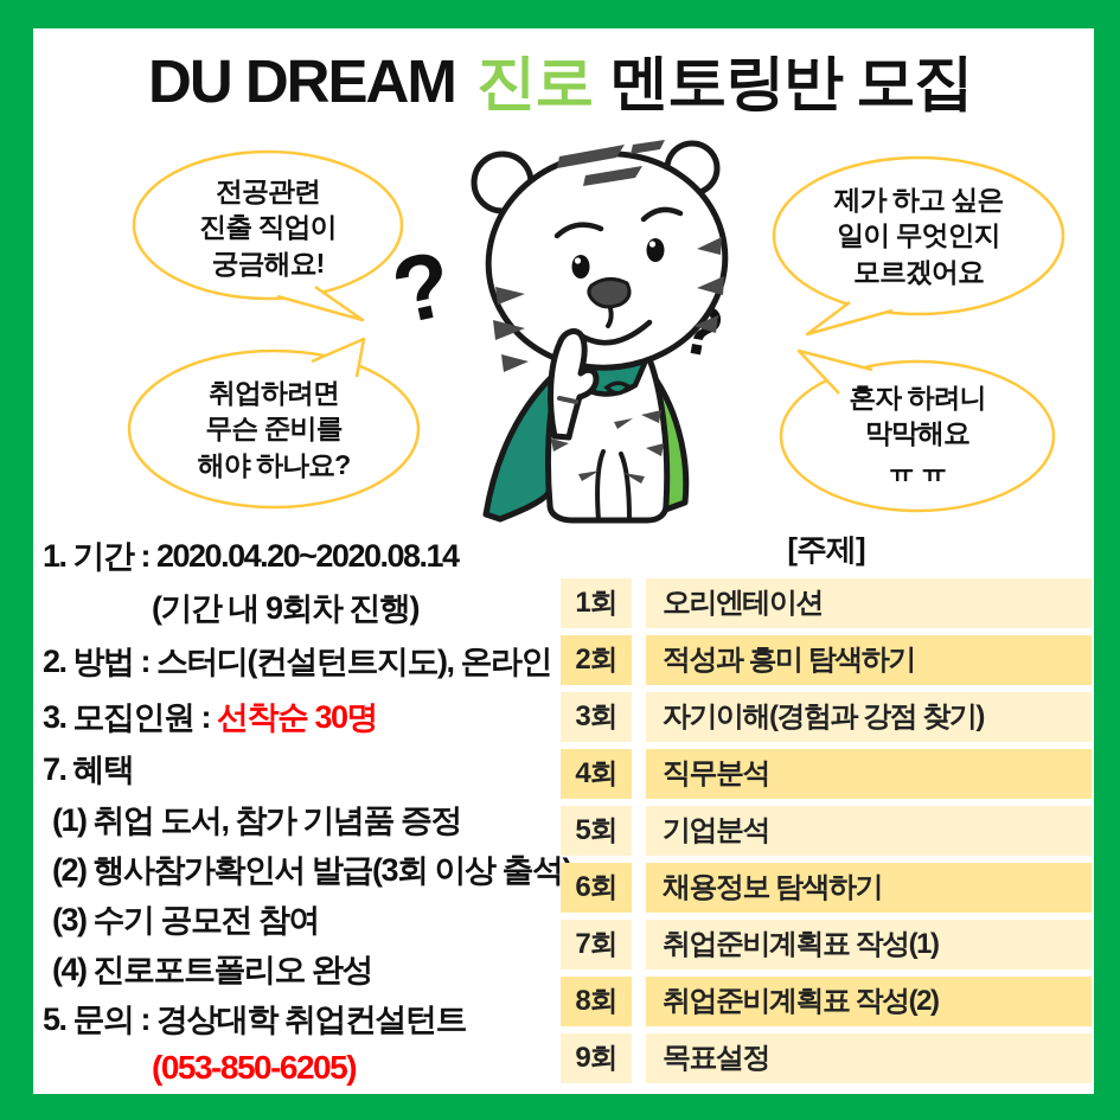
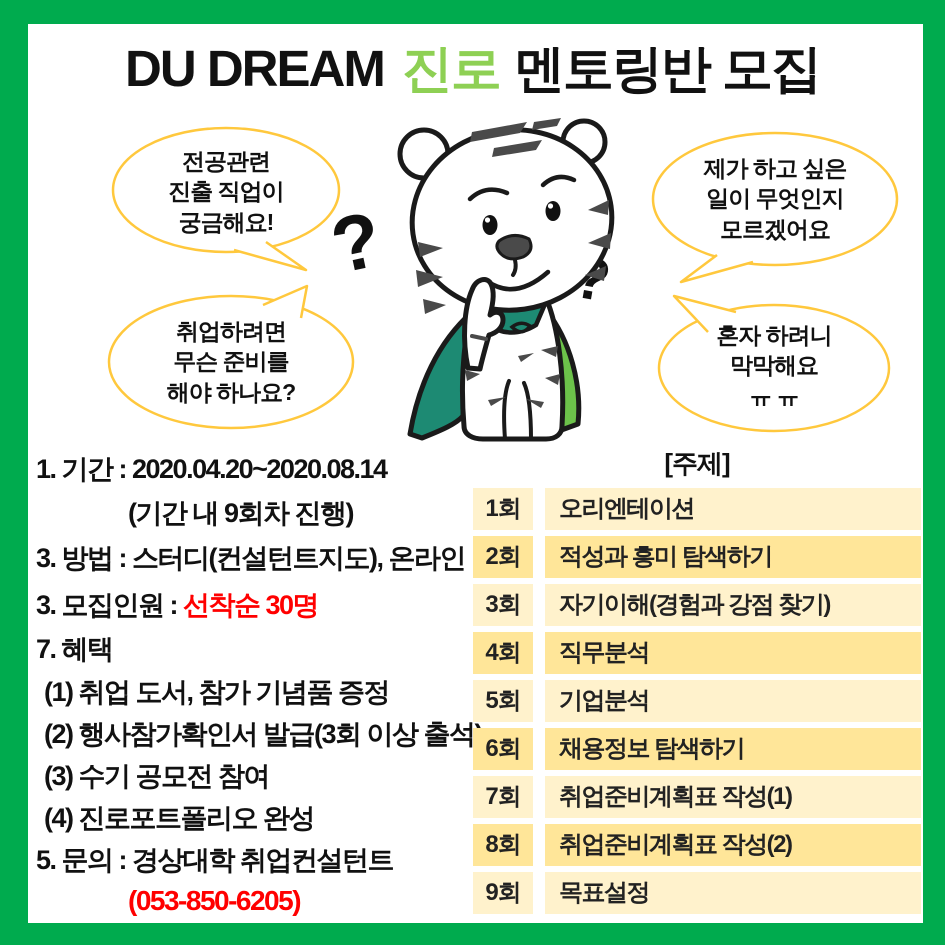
  DU DREAM 진로 멘토링반 모집
  전공관련
  진출 직업이
  궁금해요!
  제가 하고 싶은
  일이 무엇인지
  모르겠어요
  취업하려면
  무슨 준비를
  해야 하나요?
  혼자 하려니
  막막해요
  ㅠ ㅠ
  1. 기간 : 2020.04.20~2020.08.14
  (기간 내 9회차 진행)
- 2. 방법 : 스터디(컨설턴트지도), 온라인
+ 3. 방법 : 스터디(컨설턴트지도), 온라인
  3. 모집인원 : 선착순 30명
  7. 혜택
  (1) 취업 도서, 참가 기념품 증정
  (2) 행사참가확인서 발급(3회 이상 출석
  (3) 수기 공모전 참여
  (4) 진로포트폴리오 완성
  5. 문의 : 경상대학 취업컨설턴트
  (053-850-6205)
  [주제]
  1회
  오리엔테이션
  2회
  적성과 흥미 탐색하기
  3회
  자기이해(경험과 강점 찾기)
  4회
  직무분석
  5회
  기업분석
  6회
  채용정보 탐색하기
  7회
  취업준비계획표 작성(1)
  8회
  취업준비계획표 작성(2)
  9회
  목표설정
